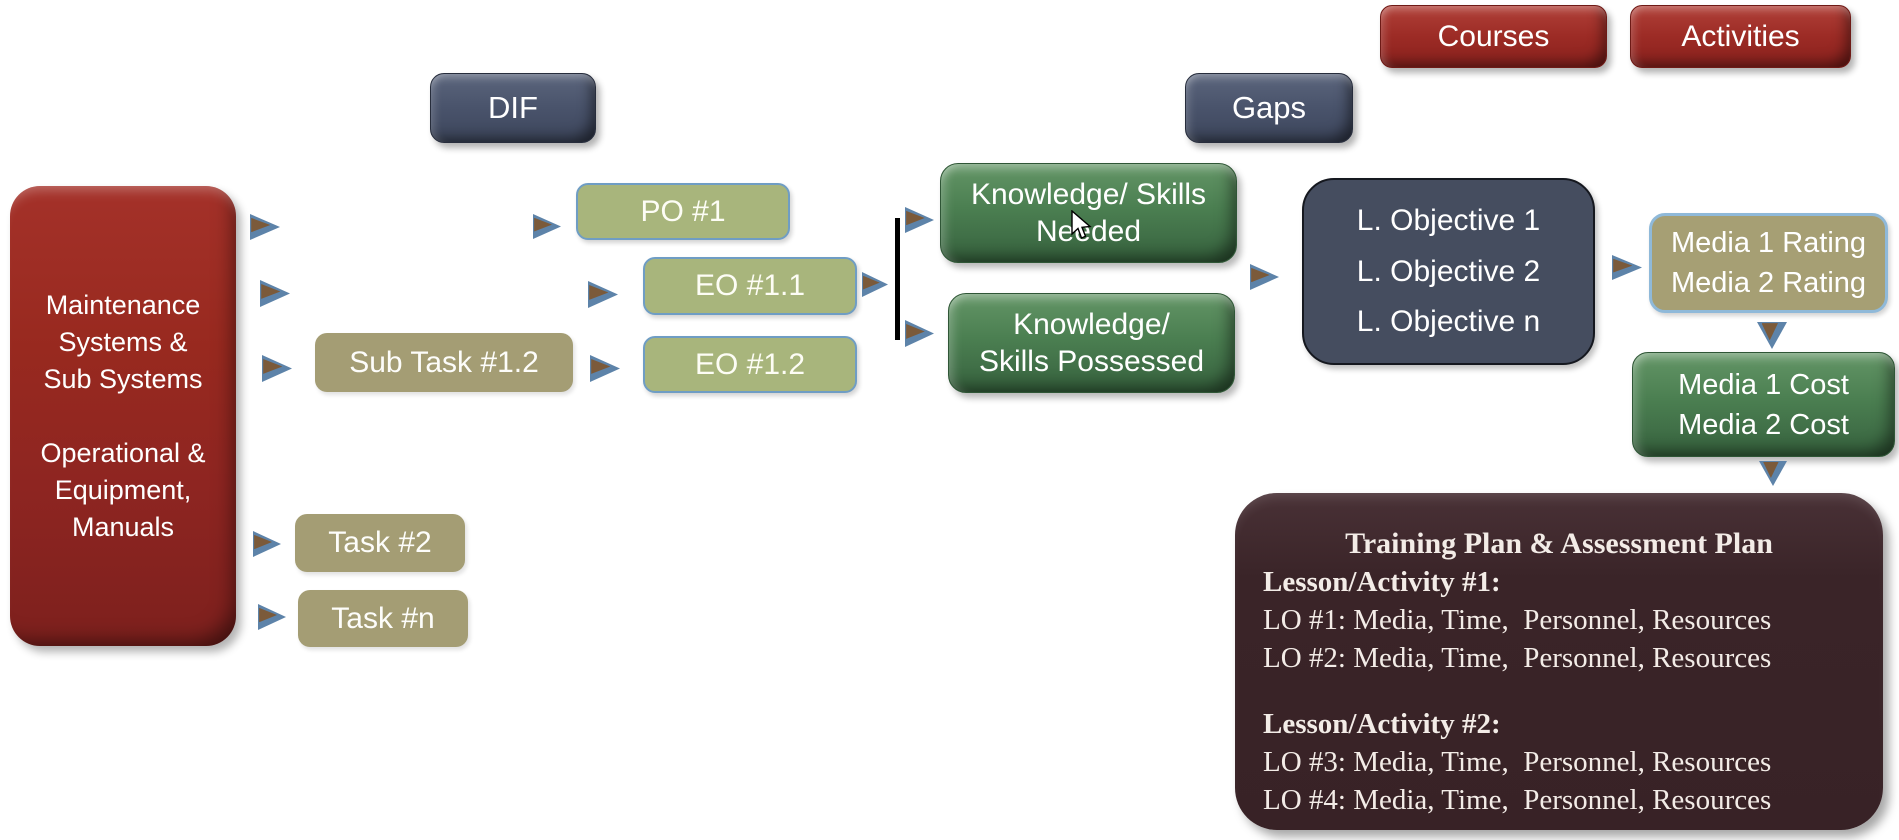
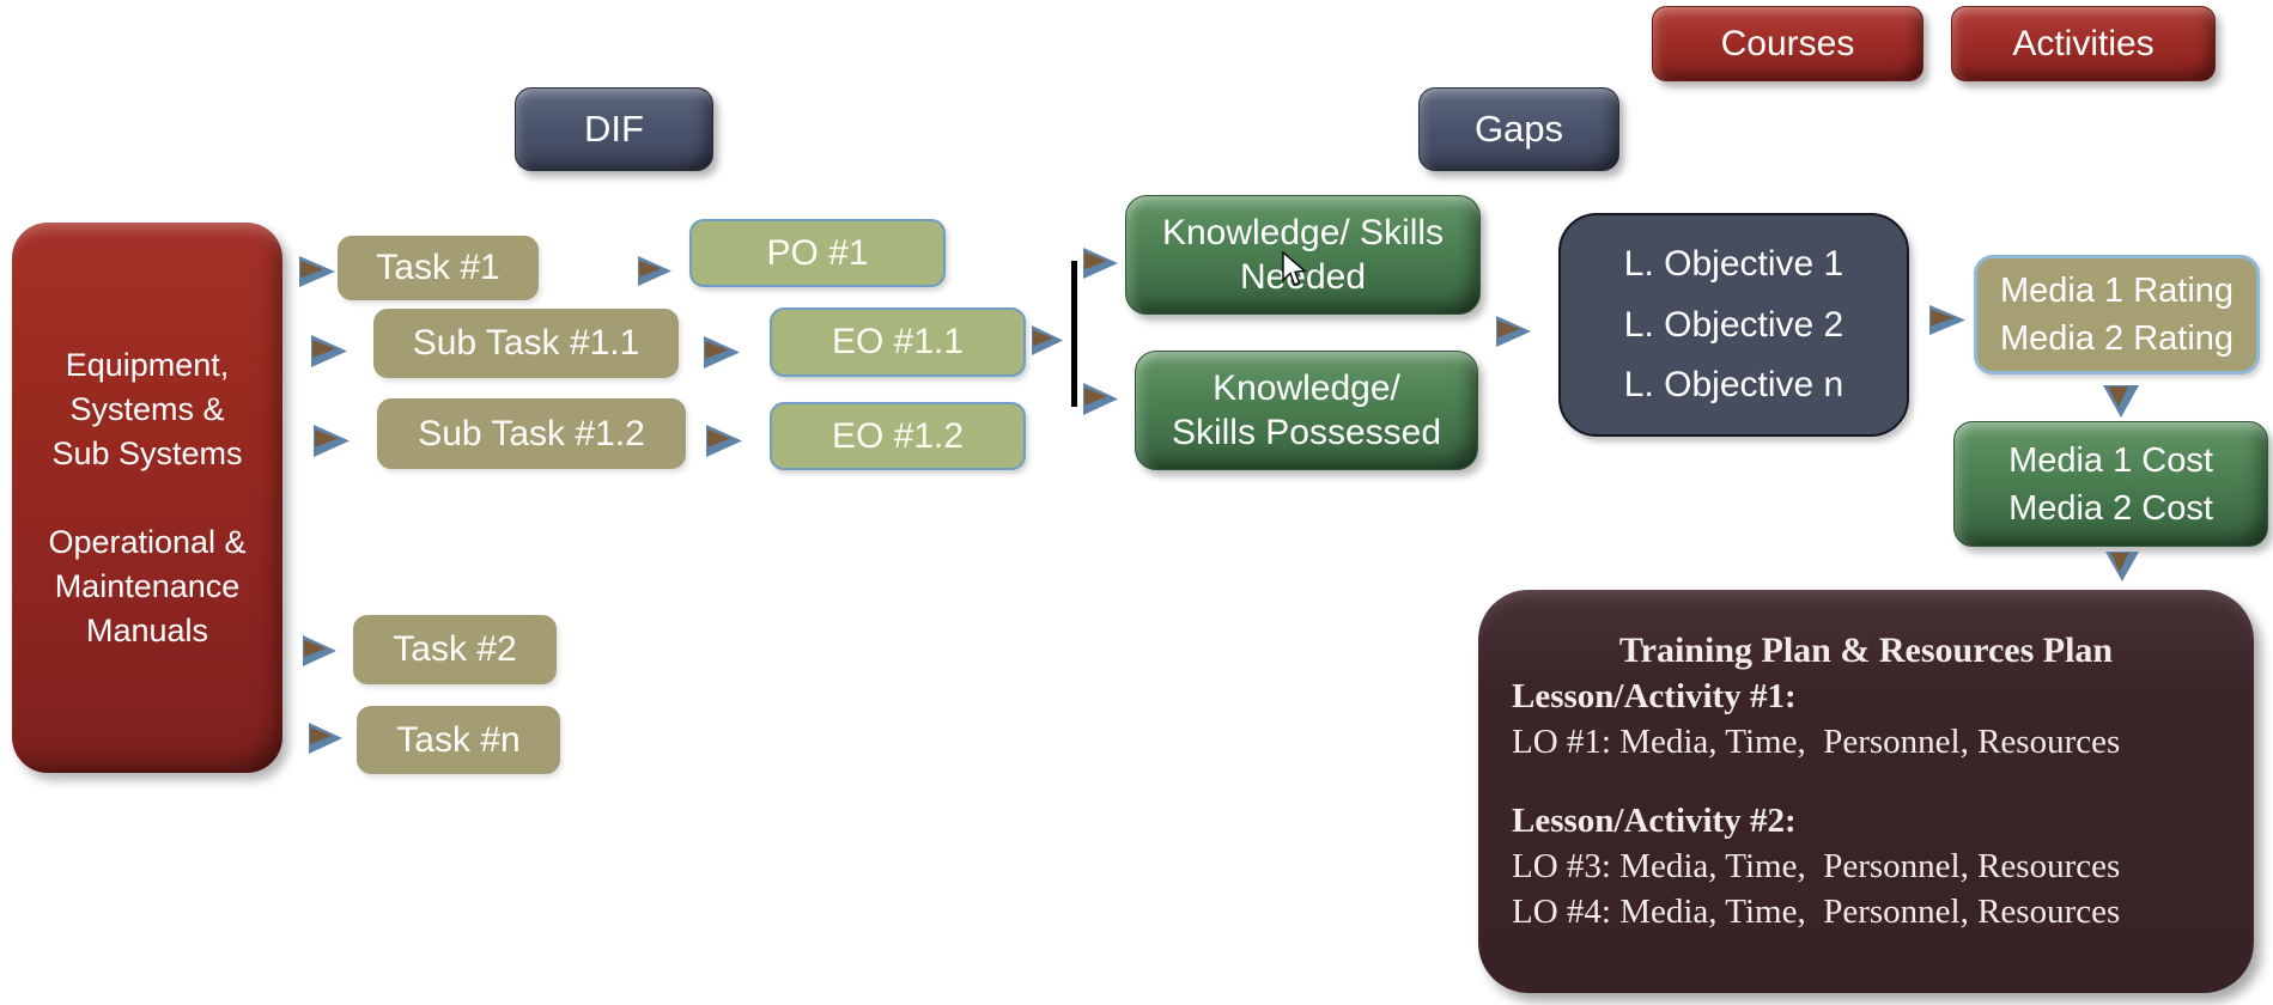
- Maintenance
+ Equipment,
  Systems &
  Sub Systems
  Operational &
- Equipment,
+ Maintenance
  Manuals
+ Task #1
+ Sub Task #1.1
  Sub Task #1.2
  Task #2
  Task #n
  DIF
  PO #1
  EO #1.1
  EO #1.2
  Knowledge/ Skills
  Neded
  Knowledge/
  Skills Possessed
  Gaps
  Courses
  Activities
  L. Objective 1
  L. Objective 2
  L. Objective n
  Media 1 Rating
  Media 2 Rating
  Media 1 Cost
  Media 2 Cost
- Training Plan & Assessment Plan
+ Training Plan & Resources Plan
  Lesson/Activity #1:
  LO #1: Media, Time, Personnel, Resources
- LO #2: Media, Time, Personnel, Resources
  Lesson/Activity #2:
  LO #3: Media, Time, Personnel, Resources
  LO #4: Media, Time, Personnel, Resources
